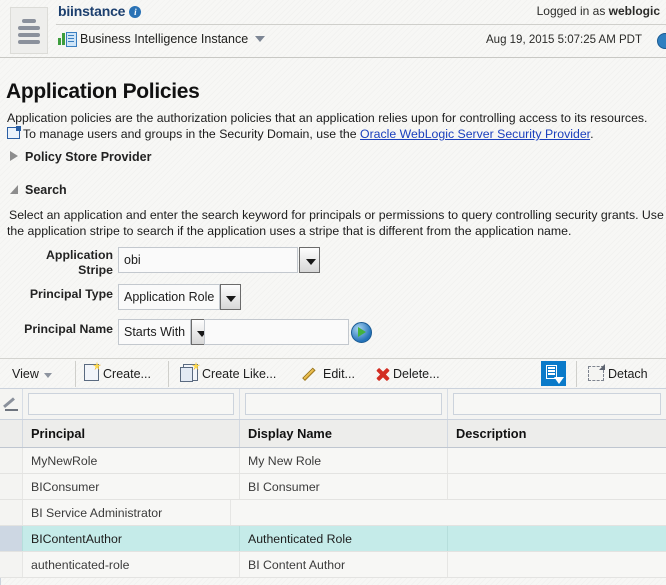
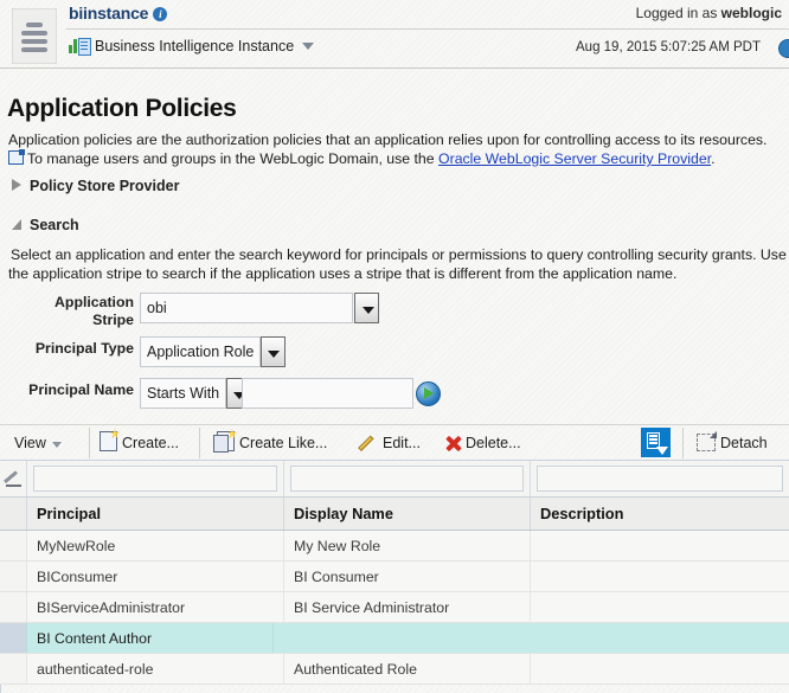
  biinstance i
  Business Intelligence Instance
  Logged in as weblogic
  Aug 19, 2015 5:07:25 AM PDT
  Application Policies
  Application policies are the authorization policies that an application relies upon for controlling access to its resources.
- To manage users and groups in the Security Domain, use the Oracle WebLogic Server Security Provider.
+ To manage users and groups in the WebLogic Domain, use the Oracle WebLogic Server Security Provider.
  Policy Store Provider
  Search
  Select an application and enter the search keyword for principals or permissions to query controlling security grants. Use
  the application stripe to search if the application uses a stripe that is different from the application name.
  Application Stripe
  obi
  Principal Type
  Application Role
  Principal Name
  Starts With
  View
  Create...
  Create Like...
  Edit...
  Delete...
  Detach
  Principal
  Display Name
  Description
  MyNewRole
  My New Role
  BIConsumer
  BI Consumer
+ BIServiceAdministrator
  BI Service Administrator
- BIContentAuthor
- Authenticated Role
+ BI Content Author
  authenticated-role
- BI Content Author
+ Authenticated Role
